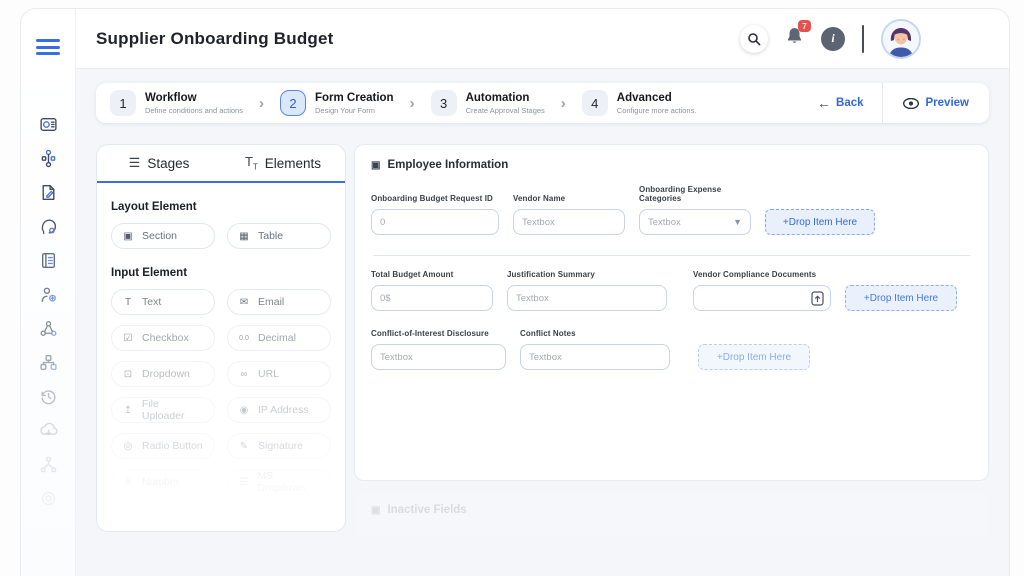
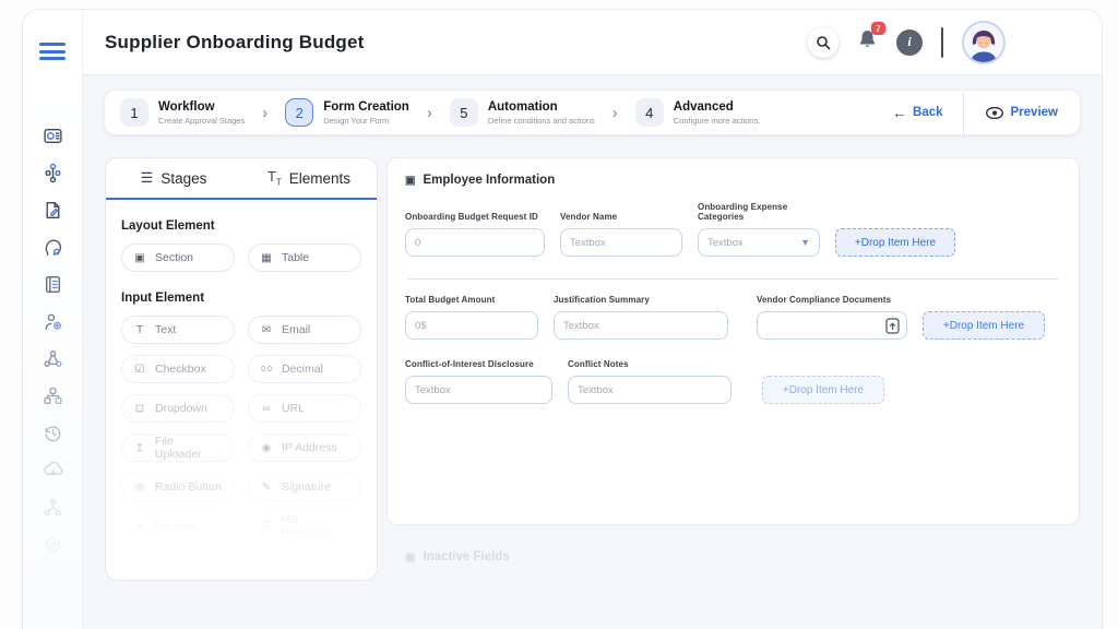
  Supplier Onboarding Budget
  7
  i
  1
  Workflow
- Define conditions and actions
+ Create Approval Stages
  ›
  2
  Form Creation
  Design Your Form
  ›
- 3
+ 5
  Automation
- Create Approval Stages
+ Define conditions and actions
  ›
  4
  Advanced
  Configure more actions.
  ←
  Back
  Preview
  ☰
  Stages
  TT
  Elements
  Layout Element
  ▣
  Section
  ▦
  Table
  Input Element
  T
  Text
  ✉
  Email
  ☑
  Checkbox
  Decimal
  ⊡
  Dropdown
  ∞
  URL
  ↥
  File Uploader
  ◉
  IP Address
  ▣
  Employee Information
  Onboarding Budget Request ID
  0
  Vendor Name
  Textbox
  Onboarding Expense Categories
  Textbox
  ▼
  +Drop Item Here
  Total Budget Amount
  0$
  Justification Summary
  Textbox
  Vendor Compliance Documents
  +Drop Item Here
  Conflict-of-Interest Disclosure
  Textbox
  Conflict Notes
  Textbox
  +Drop Item Here
  ▣
  Inactive Fields
